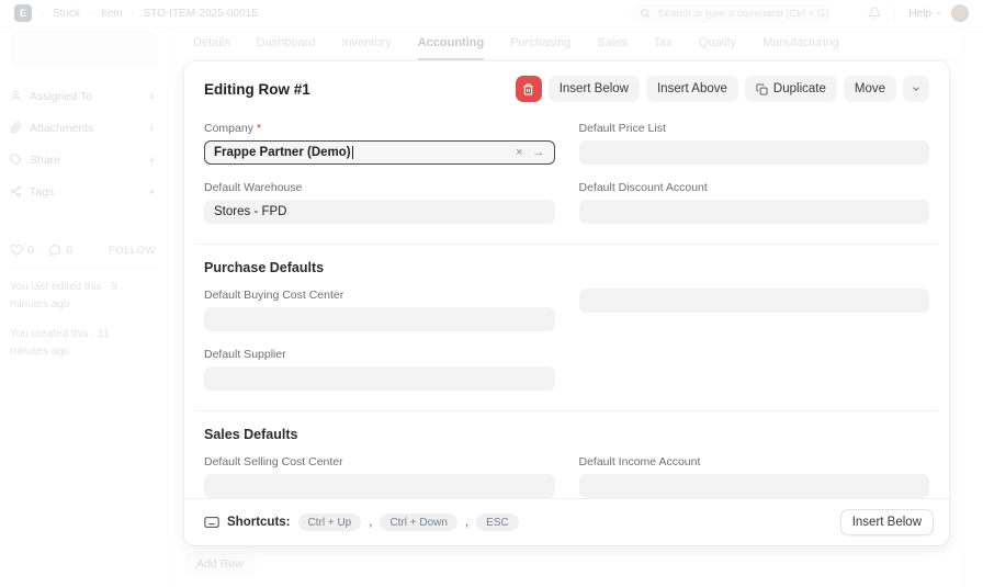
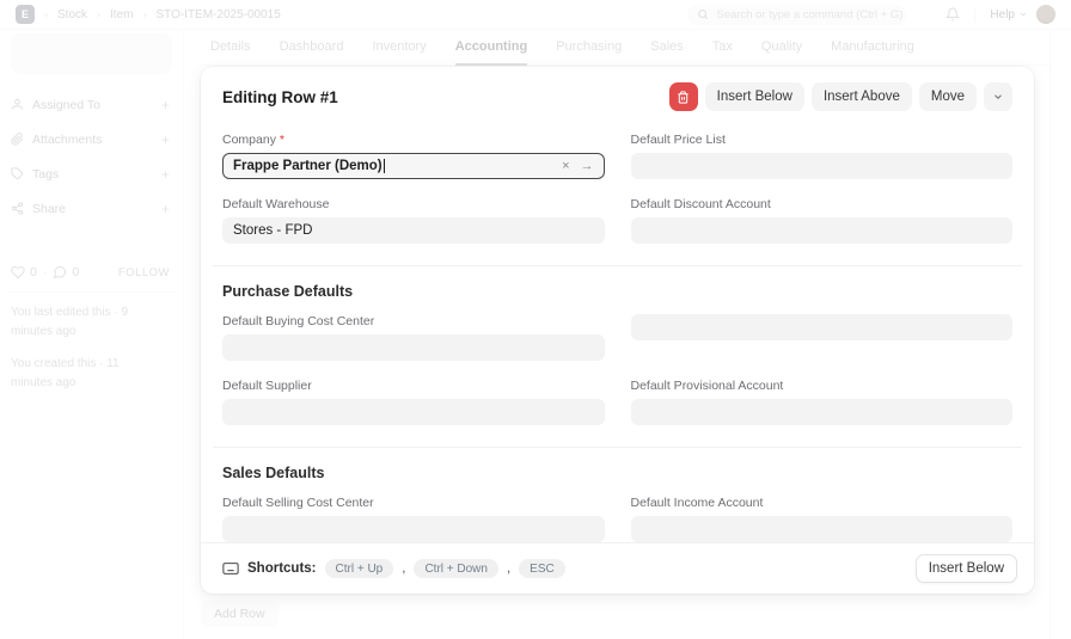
  E
  Stock
  Item
  STO-ITEM-2025-00015
  Help
  Details
  Dashboard
  Inventory
  Accounting
  Purchasing
  Sales
  Tax
  Quality
  Manufacturing
  Assigned To
  +
  Attachments
  +
- Share
+ Tags
  +
- Tags
+ Share
  +
  0
  0
  FOLLOW
  You last edited this · 9 minutes ago
  You created this · 11 minutes ago
  Add Row
  Editing Row #1
  Insert Below
  Insert Above
- Duplicate
  Move
  Company *
  Frappe Partner (Demo)
  ×
  →
  Default Price List
  Default Warehouse
  Stores - FPD
  Default Discount Account
  Purchase Defaults
  Default Buying Cost Center
  Default Supplier
+ Default Provisional Account
  Sales Defaults
  Default Selling Cost Center
  Default Income Account
  Shortcuts:
  Ctrl + Up
  ,
  Ctrl + Down
  ,
  ESC
  Insert Below
